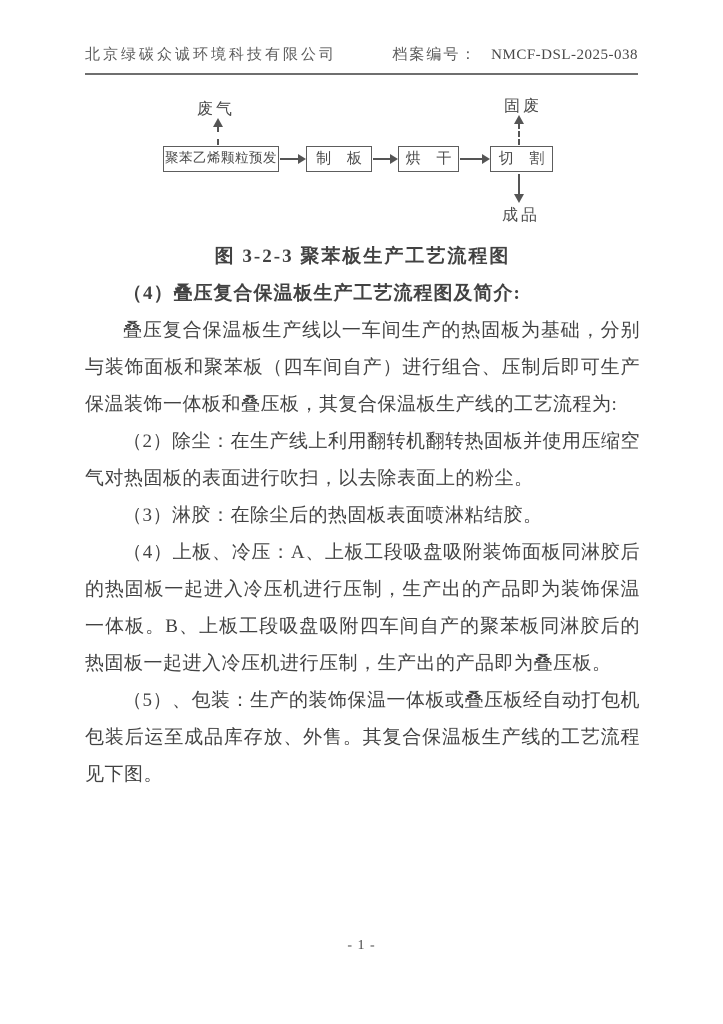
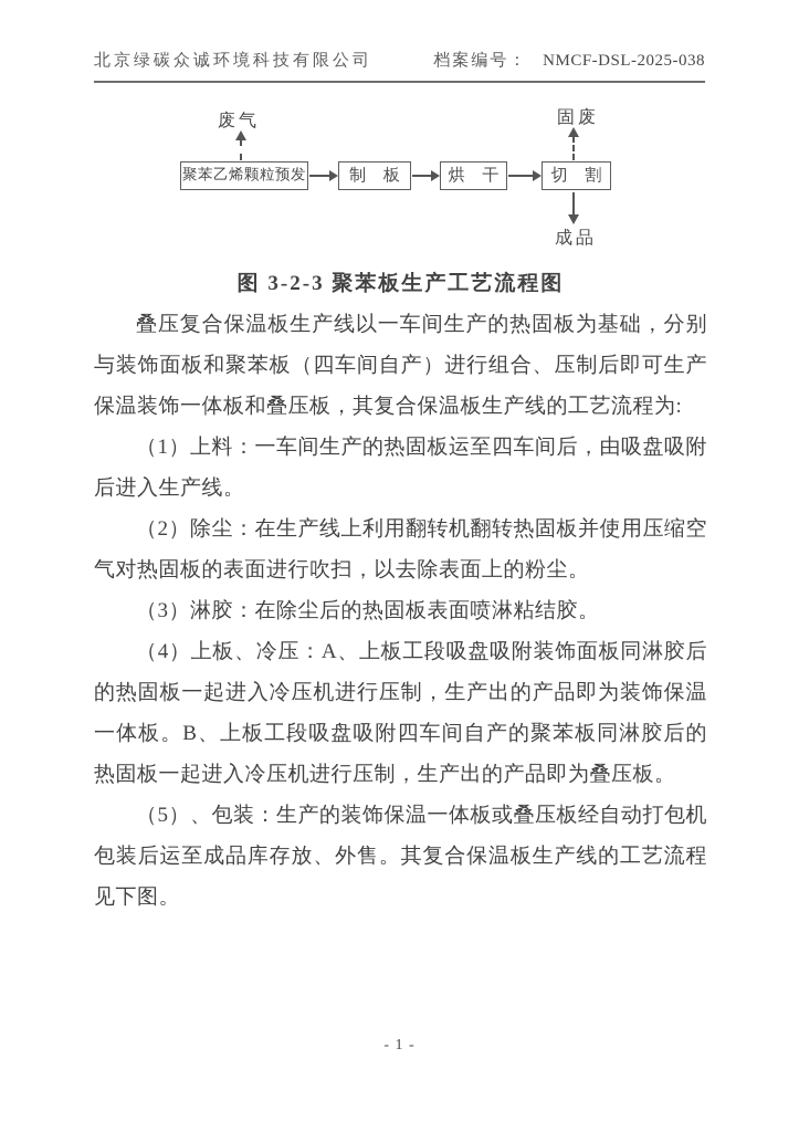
  北京绿碳众诚环境科技有限公司
  档案编号： NMCF-DSL-2025-038
  废气
  固废
  成品
  聚苯乙烯颗粒预发
  制 板
  烘 干
  切 割
  图 3-2-3 聚苯板生产工艺流程图
- （4）叠压复合保温板生产工艺流程图及简介:
  叠压复合保温板生产线以一车间生产的热固板为基础，分别与装饰面板和聚苯板（四车间自产）进行组合、压制后即可生产保温装饰一体板和叠压板，其复合保温板生产线的工艺流程为:
+ （1）上料：一车间生产的热固板运至四车间后，由吸盘吸附后进入生产线。
  （2）除尘：在生产线上利用翻转机翻转热固板并使用压缩空气对热固板的表面进行吹扫，以去除表面上的粉尘。
  （3）淋胶：在除尘后的热固板表面喷淋粘结胶。
  （4）上板、冷压：A、上板工段吸盘吸附装饰面板同淋胶后的热固板一起进入冷压机进行压制，生产出的产品即为装饰保温一体板。B、上板工段吸盘吸附四车间自产的聚苯板同淋胶后的热固板一起进入冷压机进行压制，生产出的产品即为叠压板。
  （5）、包装：生产的装饰保温一体板或叠压板经自动打包机包装后运至成品库存放、外售。其复合保温板生产线的工艺流程见下图。
  - 1 -
